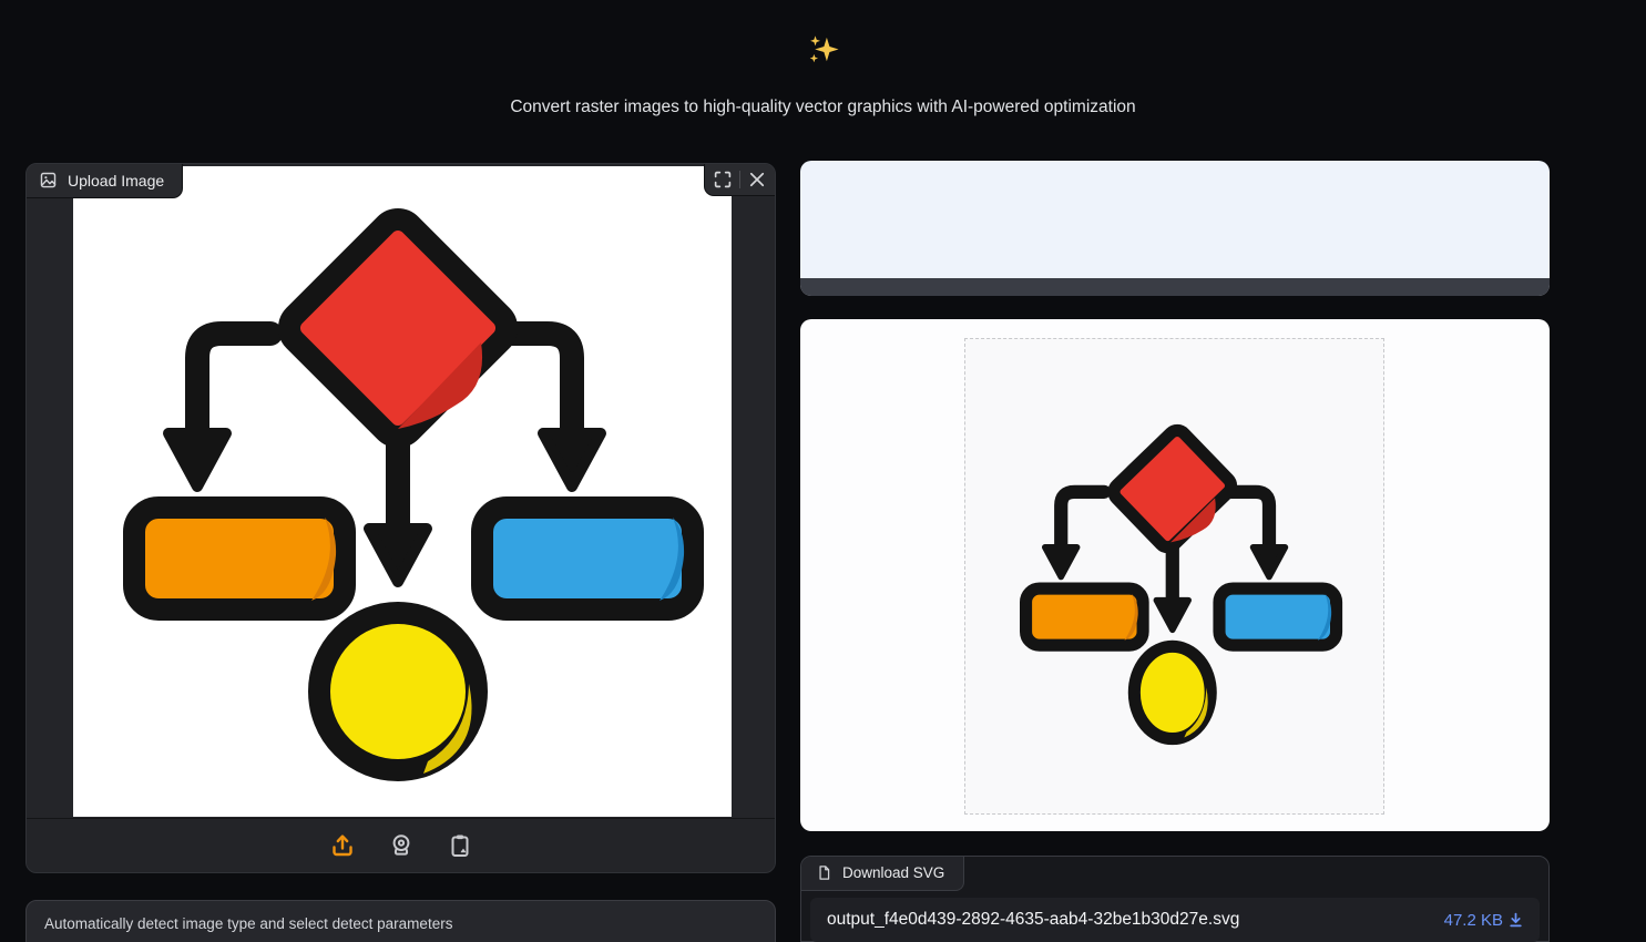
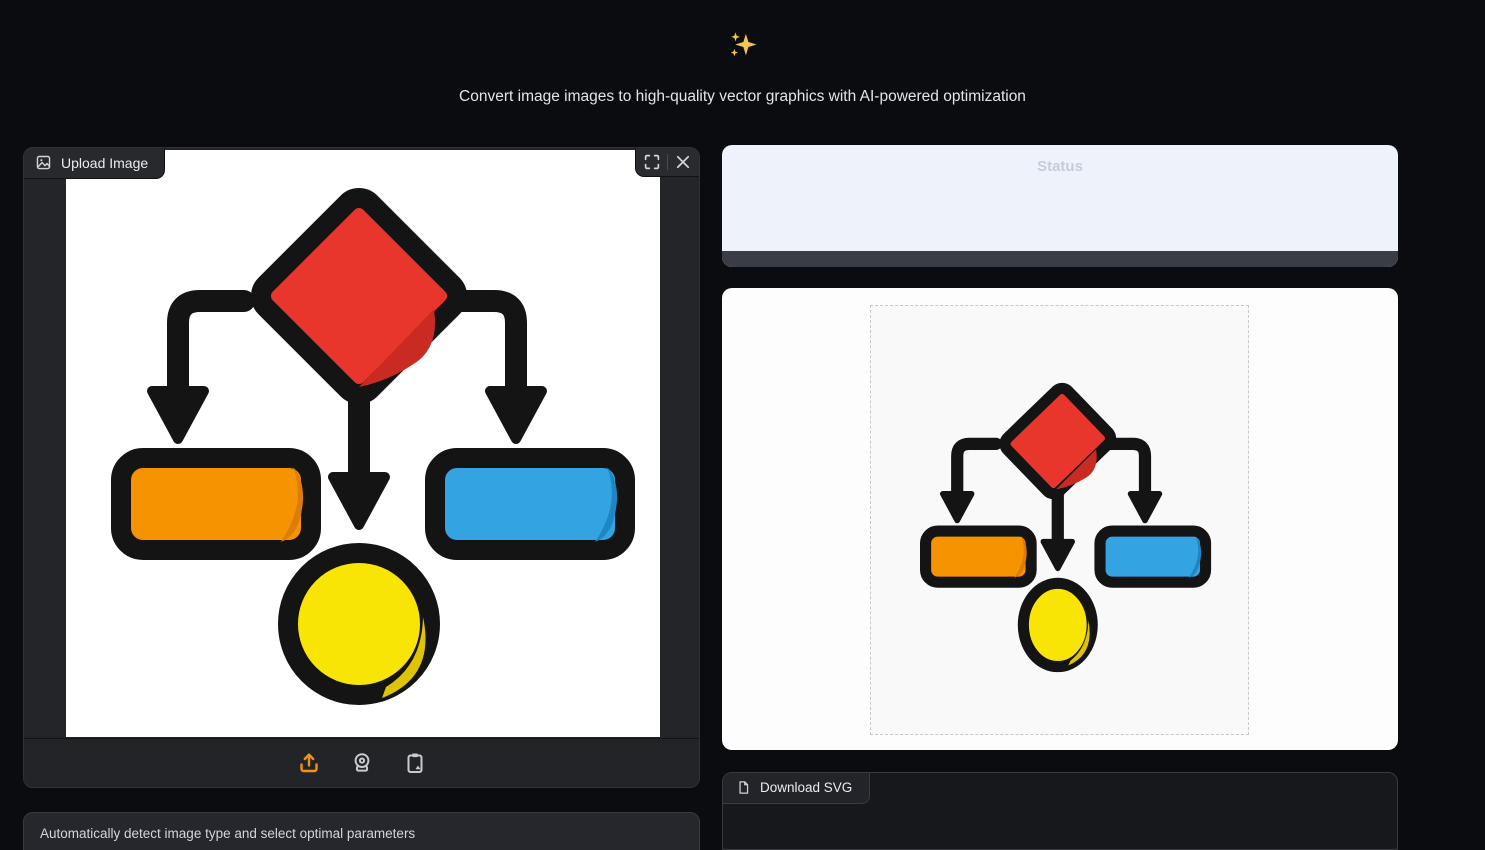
- Convert raster images to high-quality vector graphics with AI-powered optimization
+ Convert image images to high-quality vector graphics with AI-powered optimization
  Upload Image
- Automatically detect image type and select detect parameters
+ Automatically detect image type and select optimal parameters
+ Status
  Download SVG
- output_f4e0d439-2892-4635-aab4-32be1b30d27e.svg
- 47.2 KB
